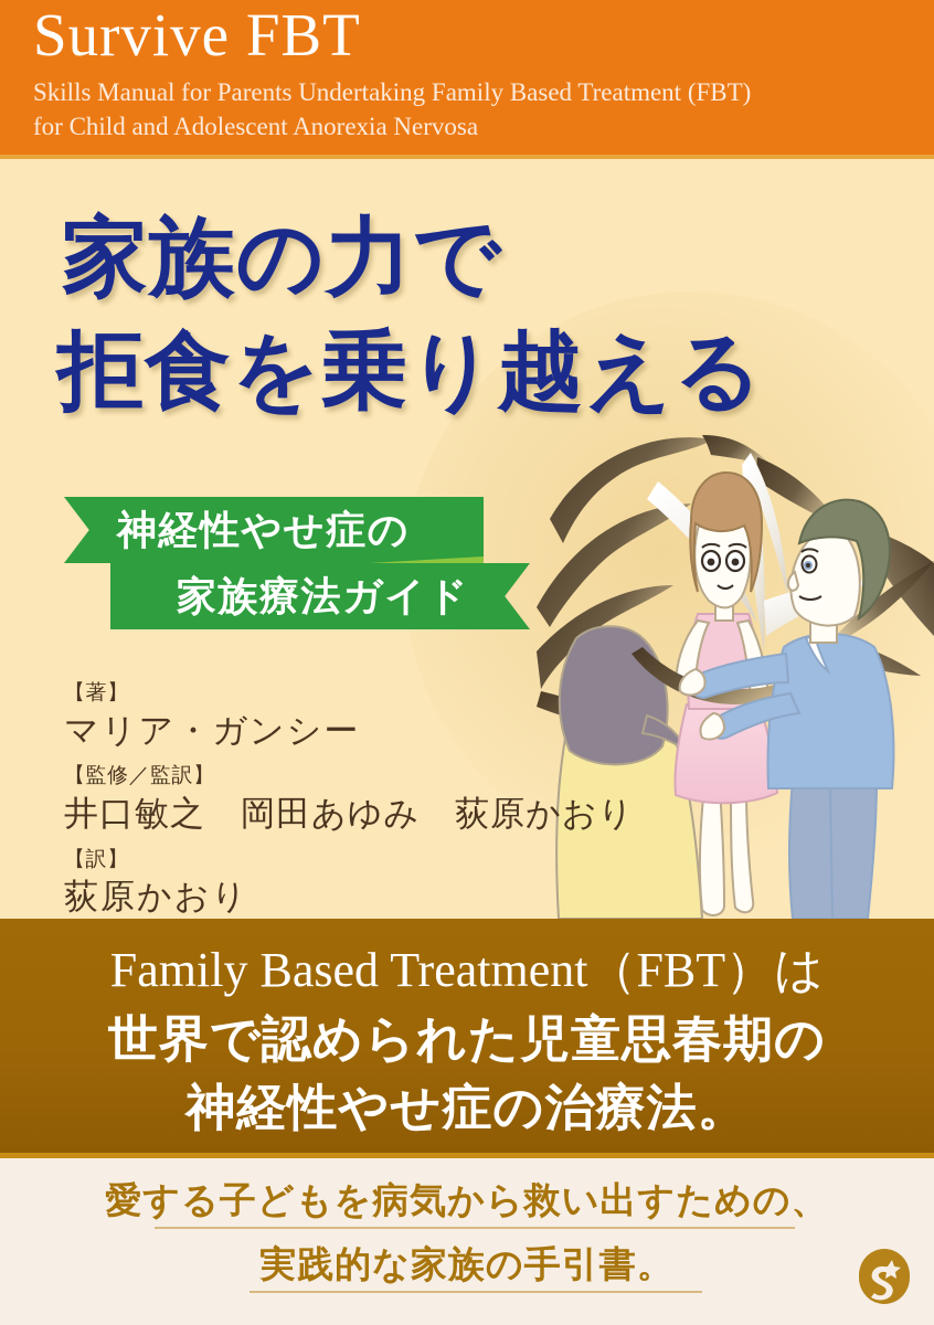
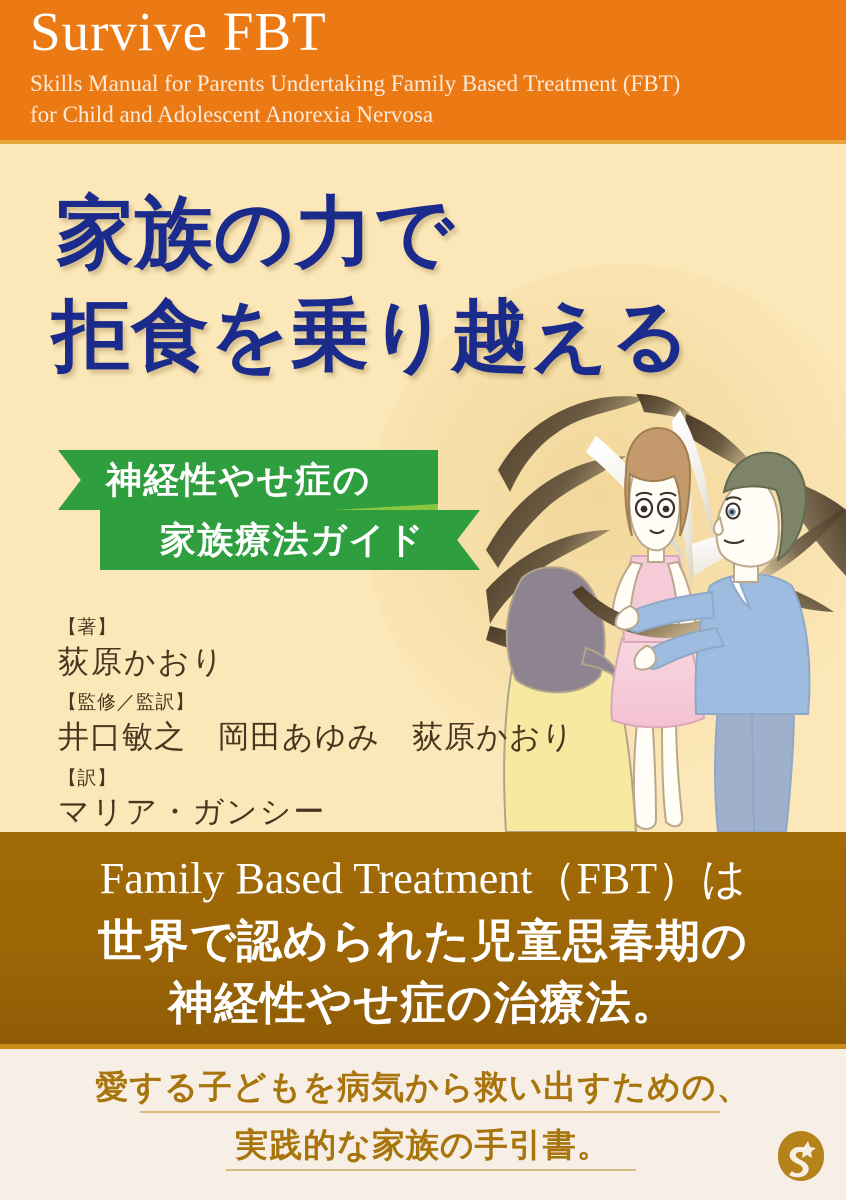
  Survive FBT
  Skills Manual for Parents Undertaking Family Based Treatment (FBT)
  for Child and Adolescent Anorexia Nervosa
  家族の力で
  拒食を乗り越える
  神経性やせ症の
  家族療法ガイド
  【著】
- マリア・ガンシー
+ 荻原かおり
  【監修／監訳】
  井口敏之 岡田あゆみ 荻原かおり
  【訳】
- 荻原かおり
+ マリア・ガンシー
  Family Based Treatment（FBT）は
  世界で認められた児童思春期の
  神経性やせ症の治療法。
  愛する子どもを病気から救い出すための、
  実践的な家族の手引書。
